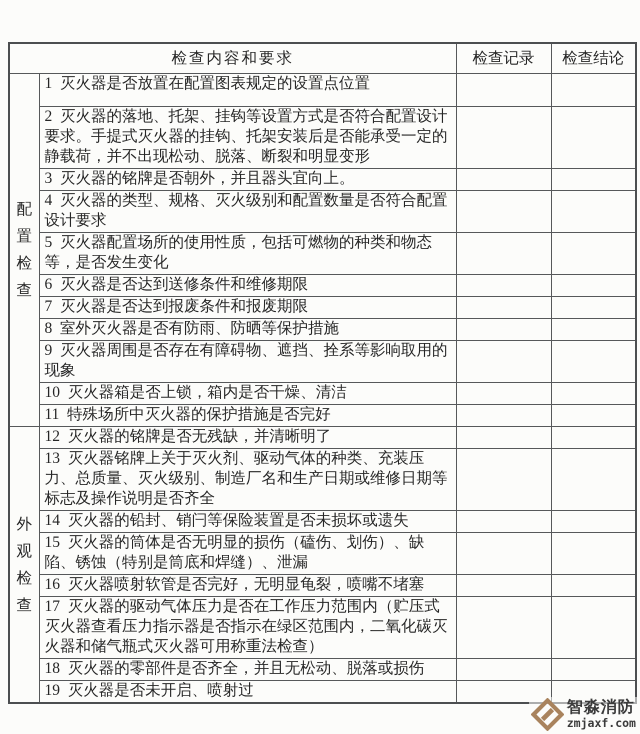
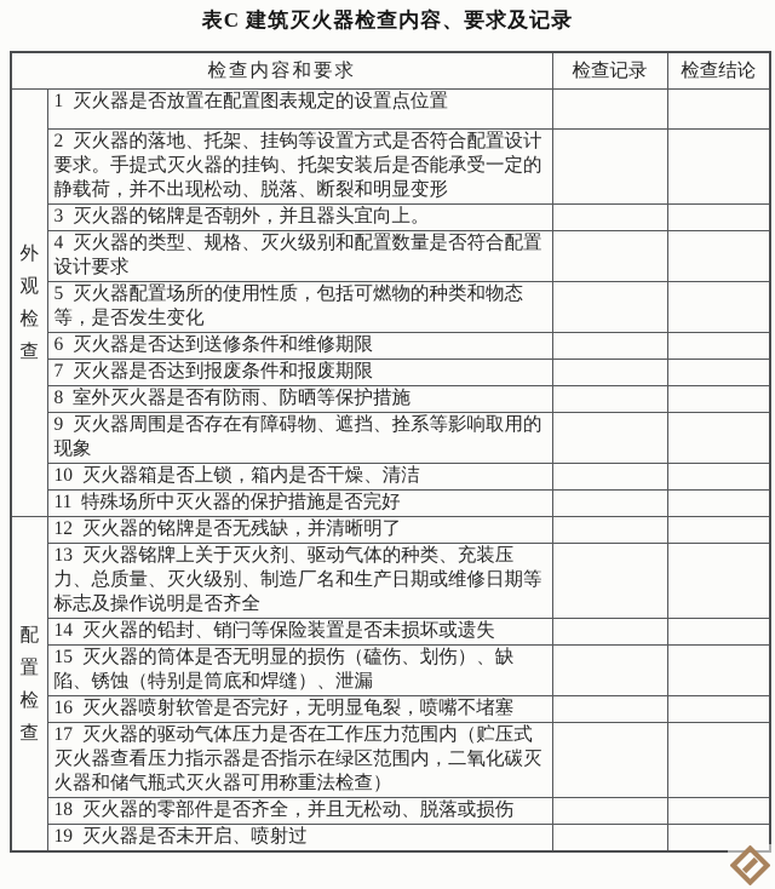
+ 表C 建筑灭火器检查内容、要求及记录
  检查内容和要求	检查记录	检查结论
- 配置检查	1 灭火器是否放置在配置图表规定的设置点位置
+ 外观检查	1 灭火器是否放置在配置图表规定的设置点位置
  2 灭火器的落地、托架、挂钩等设置方式是否符合配置设计要求。手提式灭火器的挂钩、托架安装后是否能承受一定的静载荷，并不出现松动、脱落、断裂和明显变形
  3 灭火器的铭牌是否朝外，并且器头宜向上。
  4 灭火器的类型、规格、灭火级别和配置数量是否符合配置设计要求
  5 灭火器配置场所的使用性质，包括可燃物的种类和物态等，是否发生变化
  6 灭火器是否达到送修条件和维修期限
  7 灭火器是否达到报废条件和报废期限
  8 室外灭火器是否有防雨、防晒等保护措施
  9 灭火器周围是否存在有障碍物、遮挡、拴系等影响取用的现象
  10 灭火器箱是否上锁，箱内是否干燥、清洁
  11 特殊场所中灭火器的保护措施是否完好
- 外观检查	12 灭火器的铭牌是否无残缺，并清晰明了
+ 配置检查	12 灭火器的铭牌是否无残缺，并清晰明了
  13 灭火器铭牌上关于灭火剂、驱动气体的种类、充装压力、总质量、灭火级别、制造厂名和生产日期或维修日期等标志及操作说明是否齐全
  14 灭火器的铅封、销闩等保险装置是否未损坏或遗失
  15 灭火器的筒体是否无明显的损伤（磕伤、划伤）、缺陷、锈蚀（特别是筒底和焊缝）、泄漏
  16 灭火器喷射软管是否完好，无明显龟裂，喷嘴不堵塞
  17 灭火器的驱动气体压力是否在工作压力范围内（贮压式灭火器查看压力指示器是否指示在绿区范围内，二氧化碳灭火器和储气瓶式灭火器可用称重法检查）
  18 灭火器的零部件是否齐全，并且无松动、脱落或损伤
  19 灭火器是否未开启、喷射过
- 智淼消防
- zmjaxf.com
